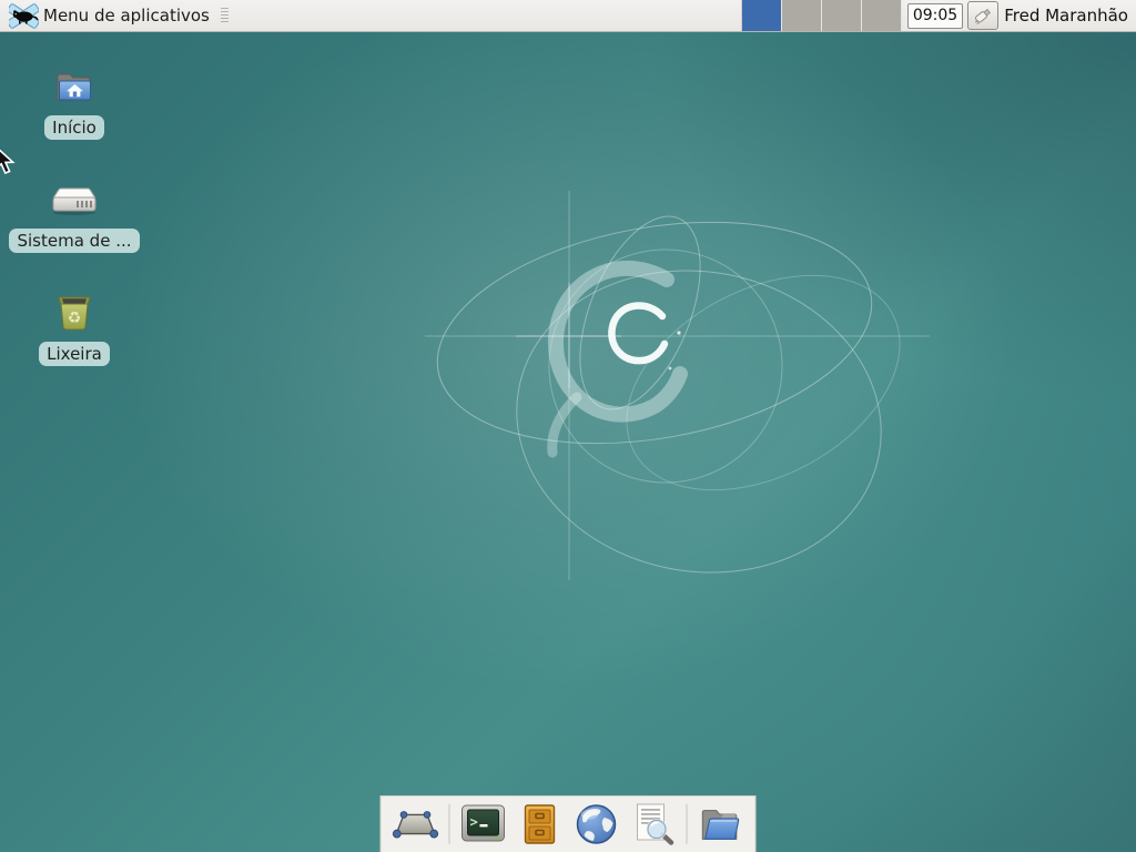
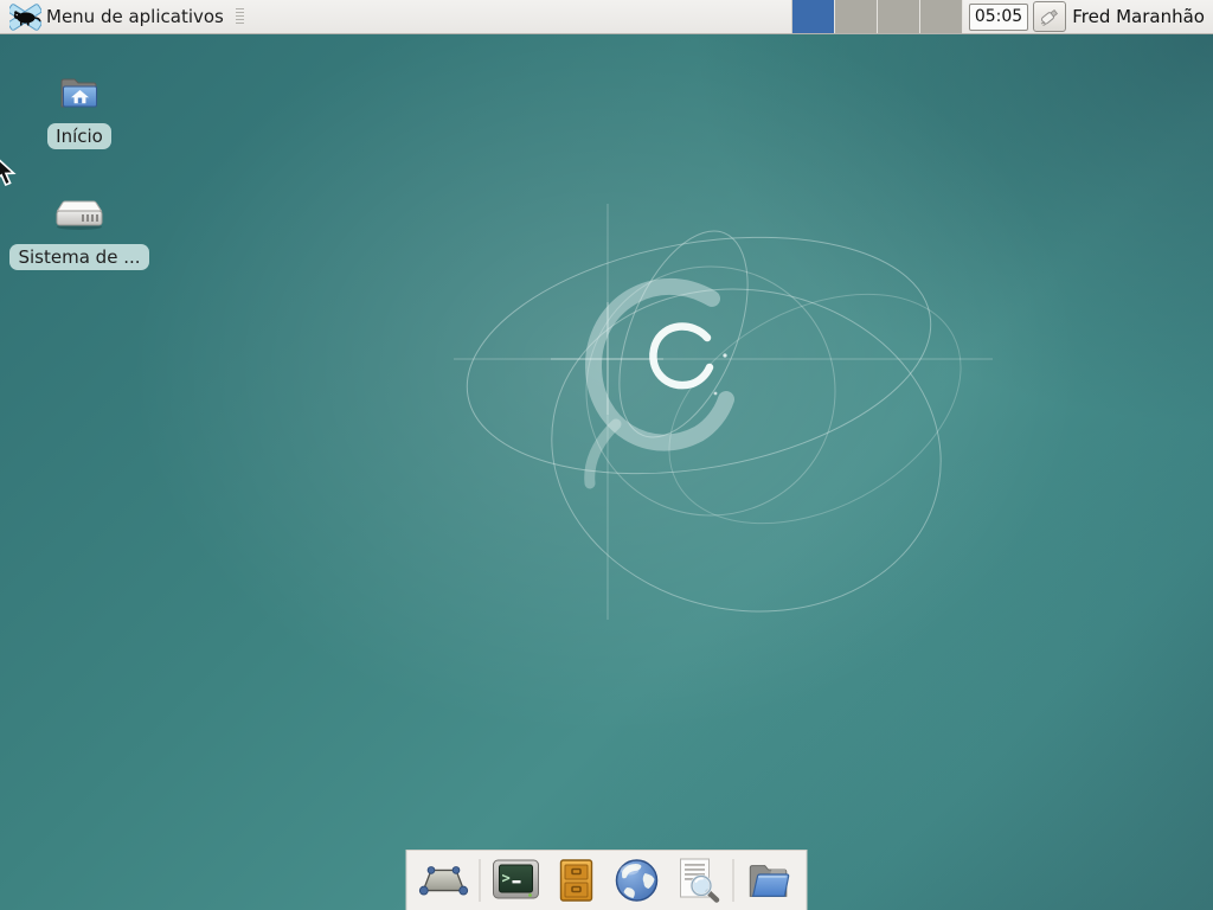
  Início
  Sistema de ...
- ♻
- Lixeira
  Menu de aplicativos
- 09:05
+ 05:05
  Fred Maranhão
  >
